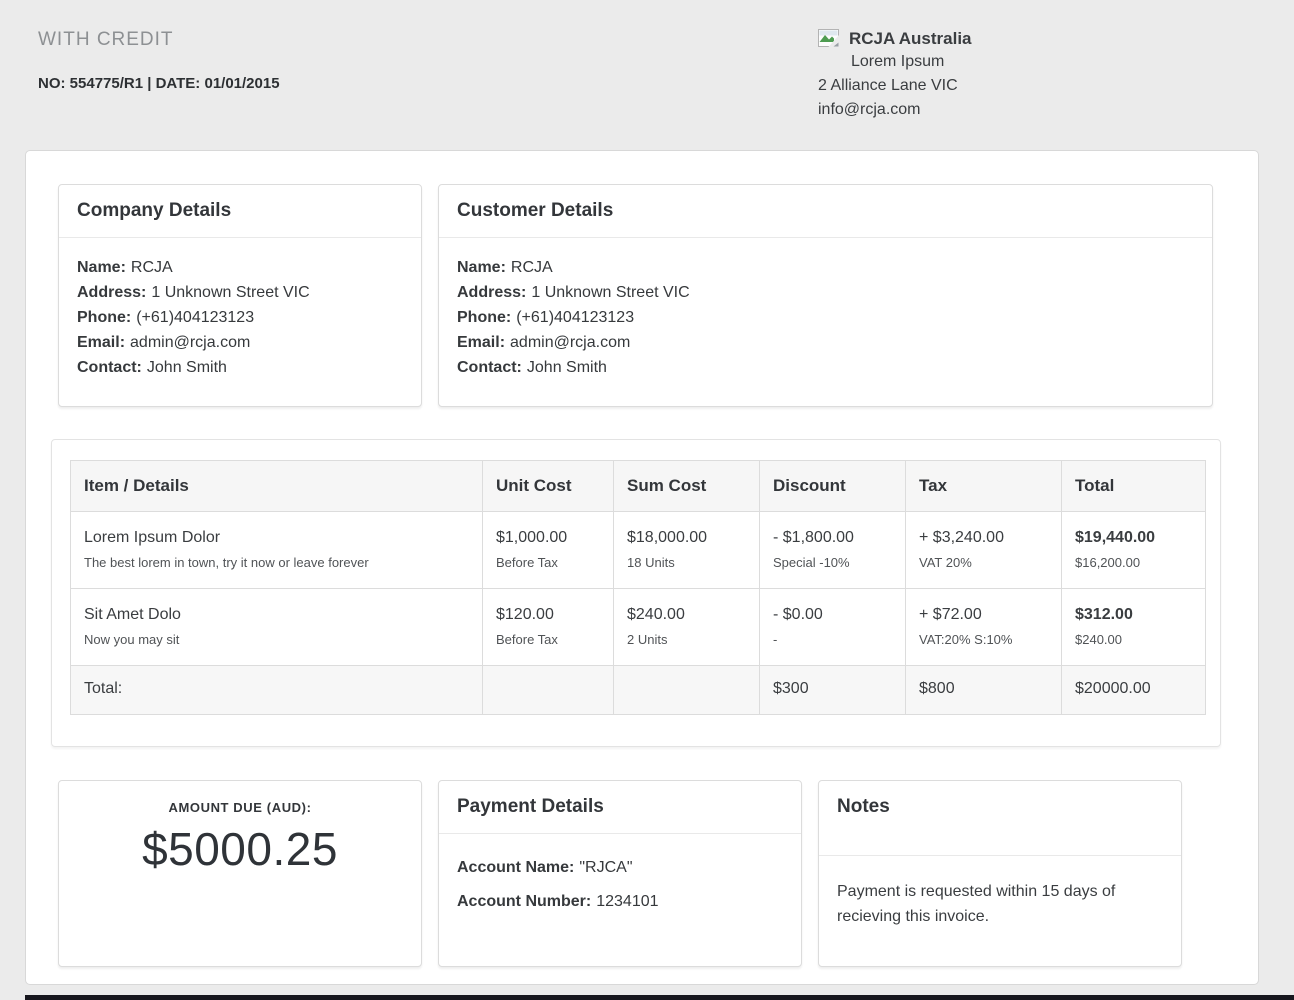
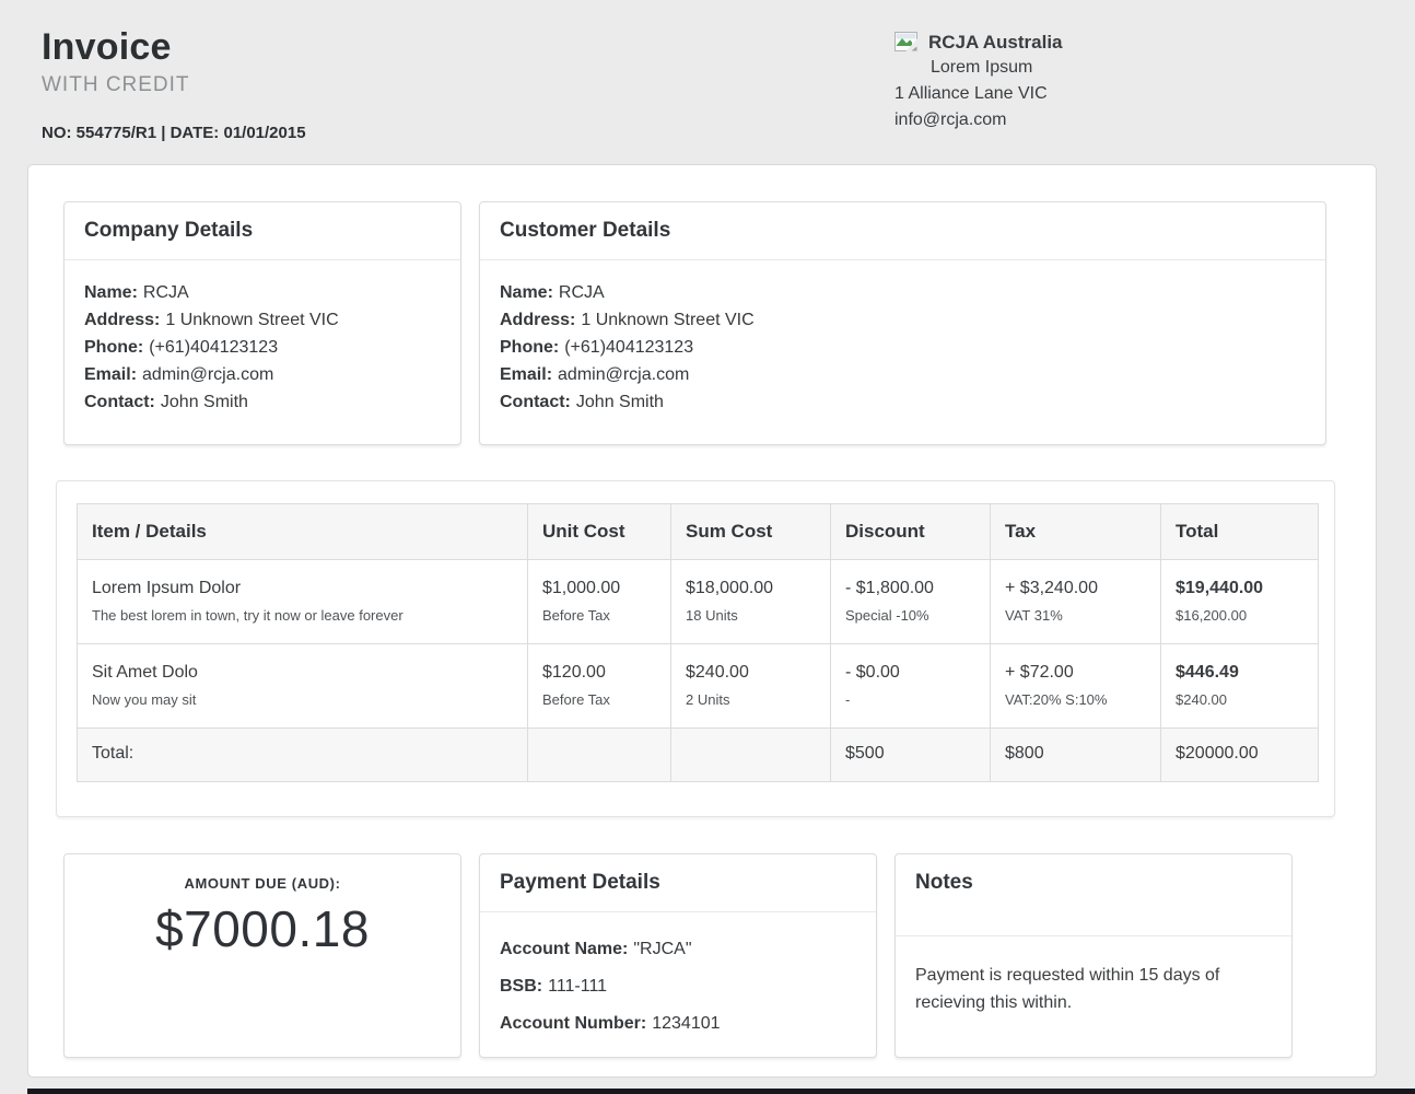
+ Invoice
  WITH CREDIT
  NO: 554775/R1 | DATE: 01/01/2015
  RCJA Australia
  Lorem Ipsum
- 2 Alliance Lane VIC
+ 1 Alliance Lane VIC
  info@rcja.com
  Company Details
  Name: RCJA
  Address: 1 Unknown Street VIC
  Phone: (+61)404123123
  Email: admin@rcja.com
  Contact: John Smith
  Customer Details
  Name: RCJA
  Address: 1 Unknown Street VIC
  Phone: (+61)404123123
  Email: admin@rcja.com
  Contact: John Smith
  Item / Details	Unit Cost	Sum Cost	Discount	Tax	Total
- Lorem Ipsum Dolor The best lorem in town, try it now or leave forever	$1,000.00 Before Tax	$18,000.00 18 Units	- $1,800.00 Special -10%	+ $3,240.00 VAT 20%	$19,440.00 $16,200.00
+ Lorem Ipsum Dolor The best lorem in town, try it now or leave forever	$1,000.00 Before Tax	$18,000.00 18 Units	- $1,800.00 Special -10%	+ $3,240.00 VAT 31%	$19,440.00 $16,200.00
- Sit Amet Dolo Now you may sit	$120.00 Before Tax	$240.00 2 Units	- $0.00 -	+ $72.00 VAT:20% S:10%	$312.00 $240.00
+ Sit Amet Dolo Now you may sit	$120.00 Before Tax	$240.00 2 Units	- $0.00 -	+ $72.00 VAT:20% S:10%	$446.49 $240.00
- Total:			$300	$800	$20000.00
+ Total:			$500	$800	$20000.00
  AMOUNT DUE (AUD):
- $5000.25
+ $7000.18
  Payment Details
  Account Name: "RJCA"
+ BSB: 111-111
  Account Number: 1234101
  Notes
- Payment is requested within 15 days of recieving this invoice.
+ Payment is requested within 15 days of recieving this within.
